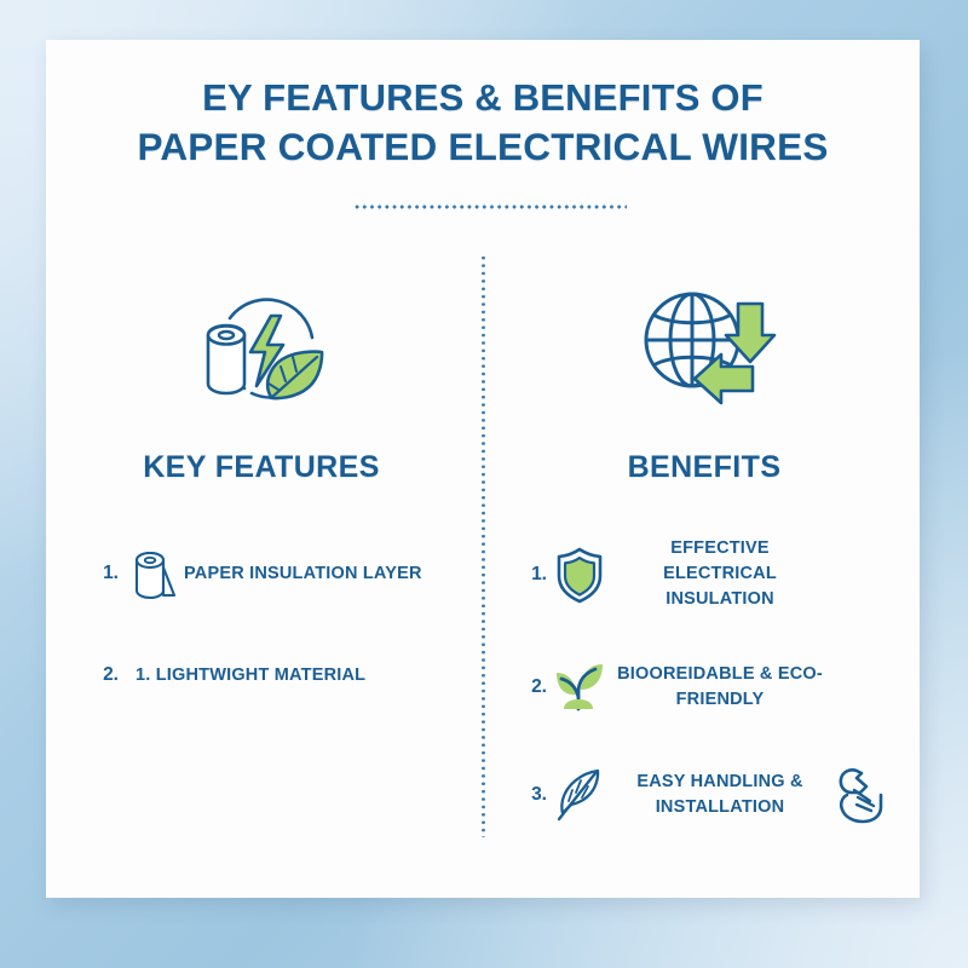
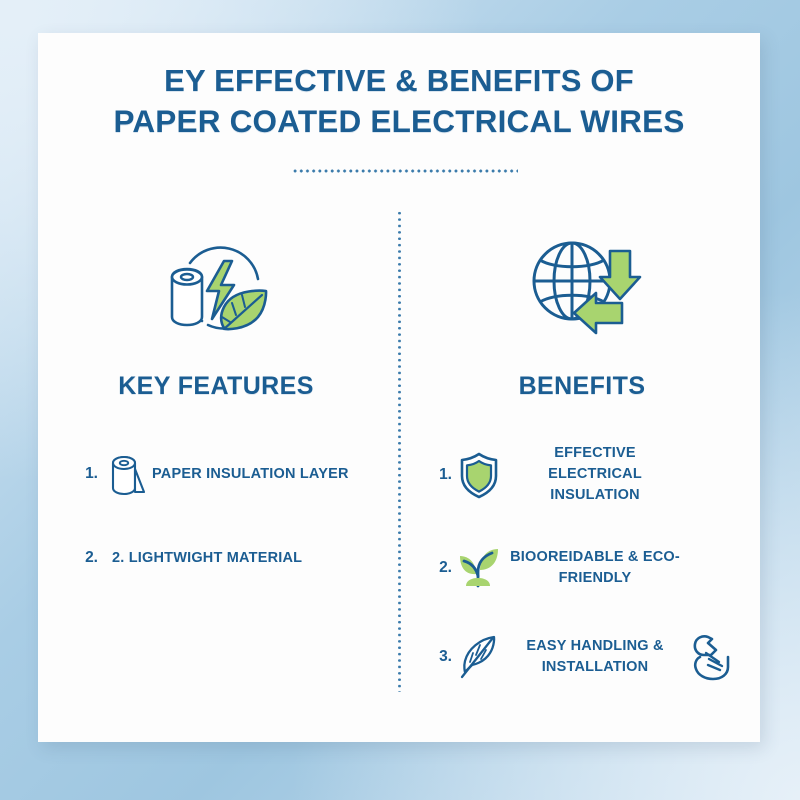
- EY FEATURES & BENEFITS OF
+ EY EFFECTIVE & BENEFITS OF
  PAPER COATED ELECTRICAL WIRES
  KEY FEATURES
  1.
  PAPER INSULATION LAYER
  2.
- 1. LIGHTWIGHT MATERIAL
+ 2. LIGHTWIGHT MATERIAL
  BENEFITS
  1.
  EFFECTIVE ELECTRICAL INSULATION
  2.
  BIOOREIDABLE & ECO-FRIENDLY
  3.
  EASY HANDLING & INSTALLATION
